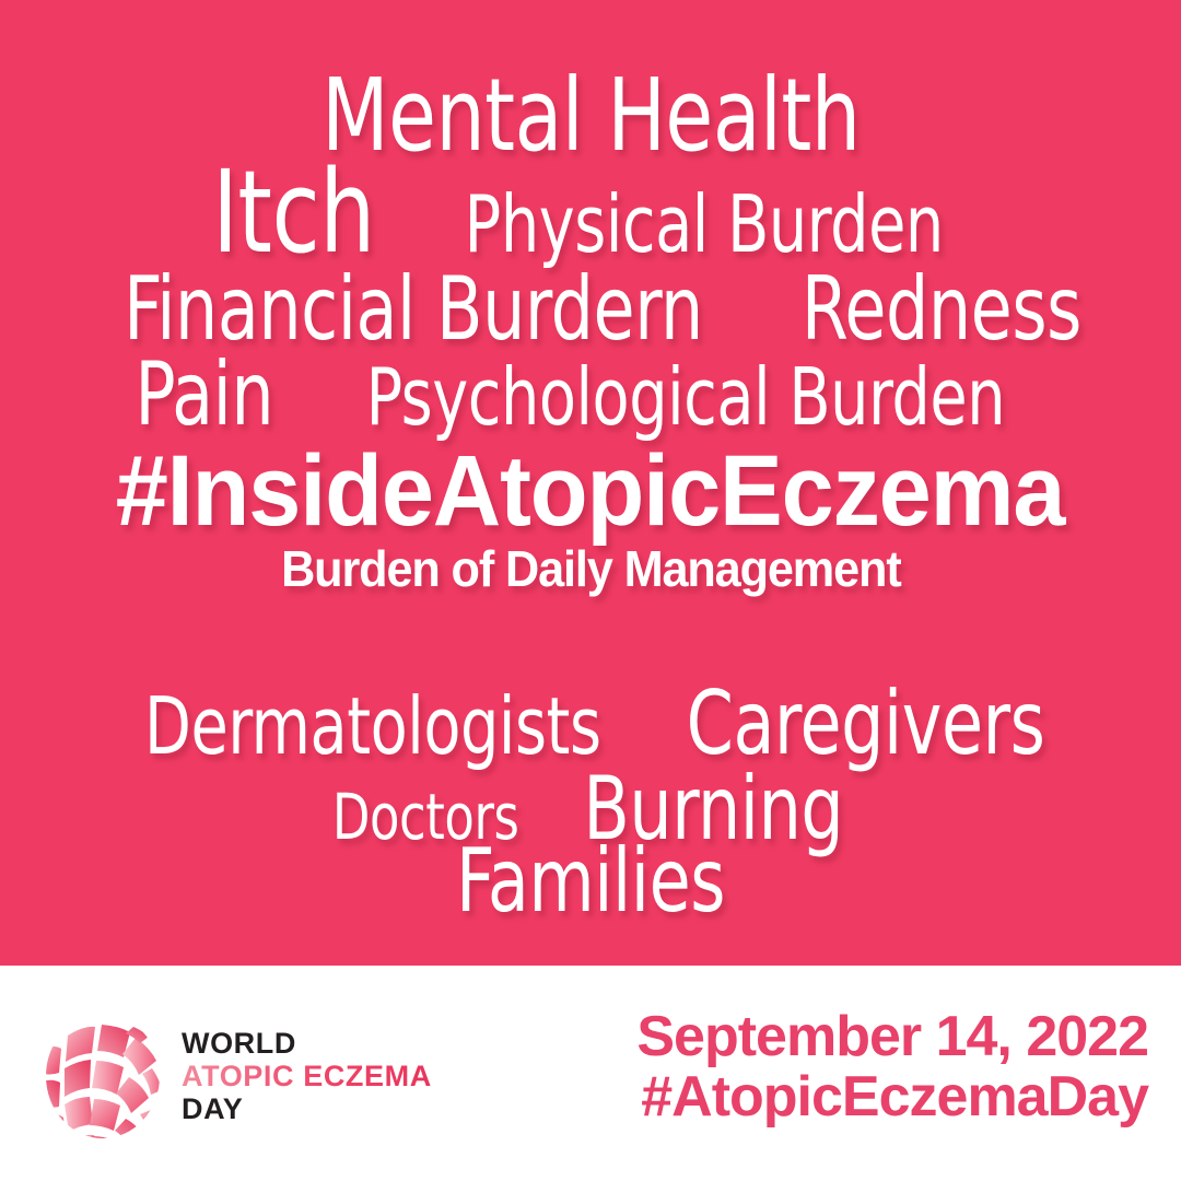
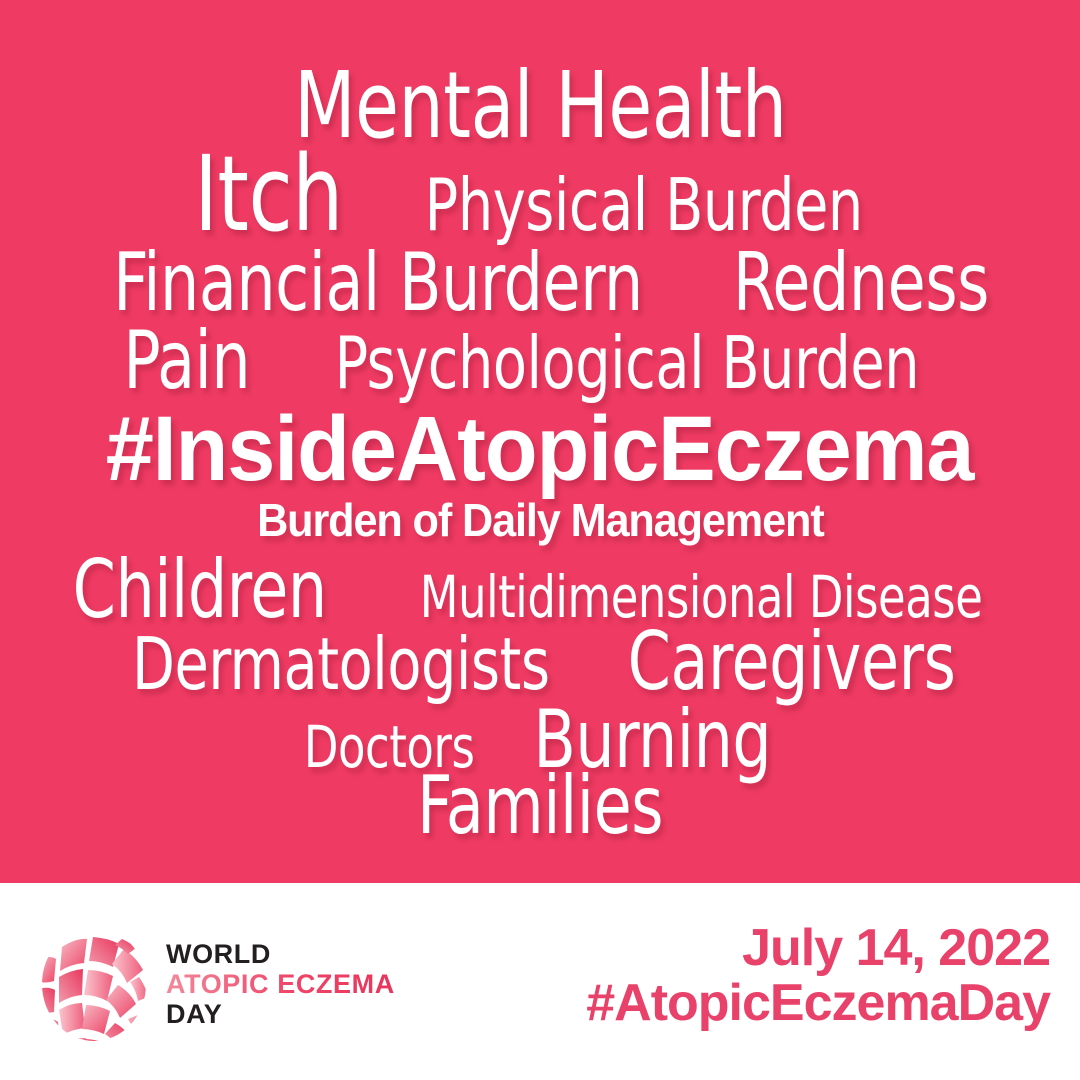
  Mental Health
  Itch
  Physical Burden
  Financial Burdern
  Redness
  Pain
  Psychological Burden
  #InsideAtopicEczema
  Burden of Daily Management
+ Children
+ Multidimensional Disease
  Dermatologists
  Caregivers
  Doctors
  Burning
  Families
  WORLD
  ATOPIC ECZEMA
  DAY
- September 14, 2022
+ July 14, 2022
  #AtopicEczemaDay
